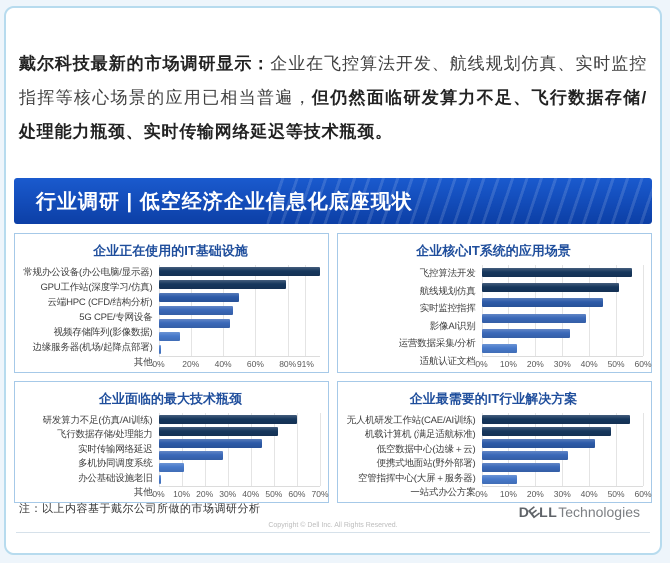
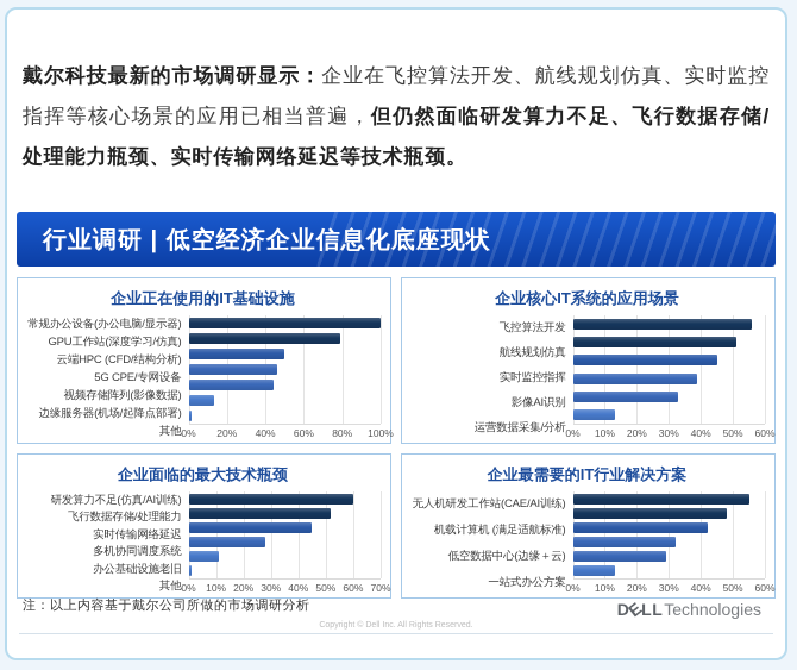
  戴尔科技最新的市场调研显示：企业在飞控算法开发、航线规划仿真、实时监控指挥等核心场景的应用已相当普遍，但仍然面临研发算力不足、飞行数据存储/处理能力瓶颈、实时传输网络延迟等技术瓶颈。
  行业调研 | 低空经济企业信息化底座现状
  企业正在使用的IT基础设施
  常规办公设备(办公电脑/显示器)
  GPU工作站(深度学习/仿真)
  云端HPC (CFD/结构分析)
  5G CPE/专网设备
  视频存储阵列(影像数据)
  边缘服务器(机场/起降点部署)
  其他
  0%
  20%
  40%
  60%
  80%
- 91%
+ 100%
  企业核心IT系统的应用场景
  飞控算法开发
  航线规划仿真
  实时监控指挥
  影像AI识别
  运营数据采集/分析
- 适航认证文档
  0%
  10%
  20%
  30%
  40%
  50%
  60%
  企业面临的最大技术瓶颈
  研发算力不足(仿真/AI训练)
  飞行数据存储/处理能力
  实时传输网络延迟
  多机协同调度系统
  办公基础设施老旧
  其他
  0%
  10%
  20%
  30%
  40%
  50%
  60%
  70%
  企业最需要的IT行业解决方案
  无人机研发工作站(CAE/AI训练)
  机载计算机 (满足适航标准)
  低空数据中心(边缘＋云)
- 便携式地面站(野外部署)
- 空管指挥中心(大屏＋服务器)
  一站式办公方案
  0%
  10%
  20%
  30%
  40%
  50%
  60%
  注：以上内容基于戴尔公司所做的市场调研分析
  Technologies
